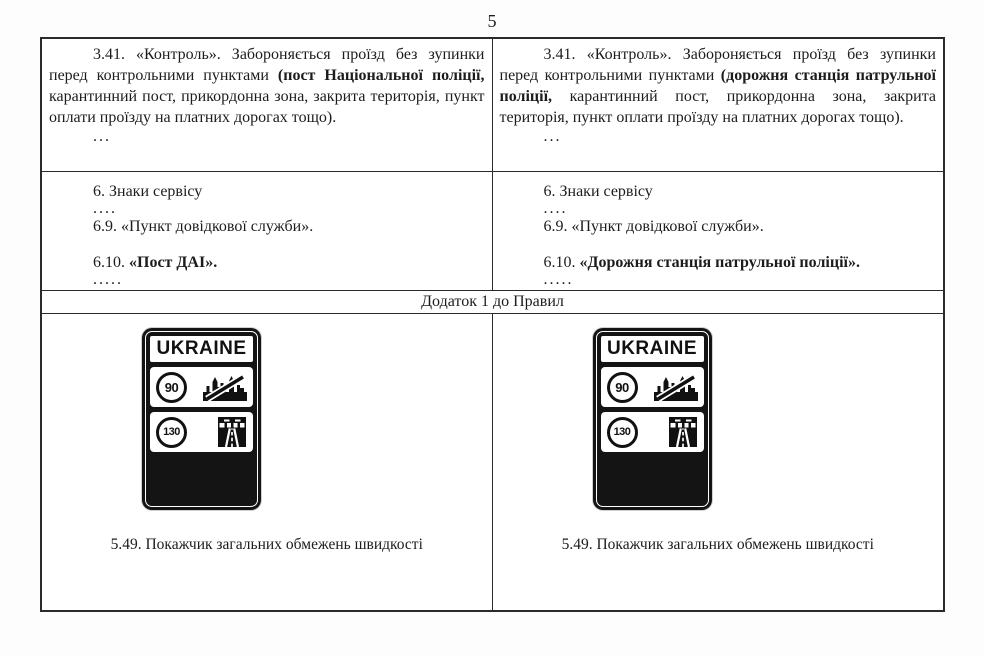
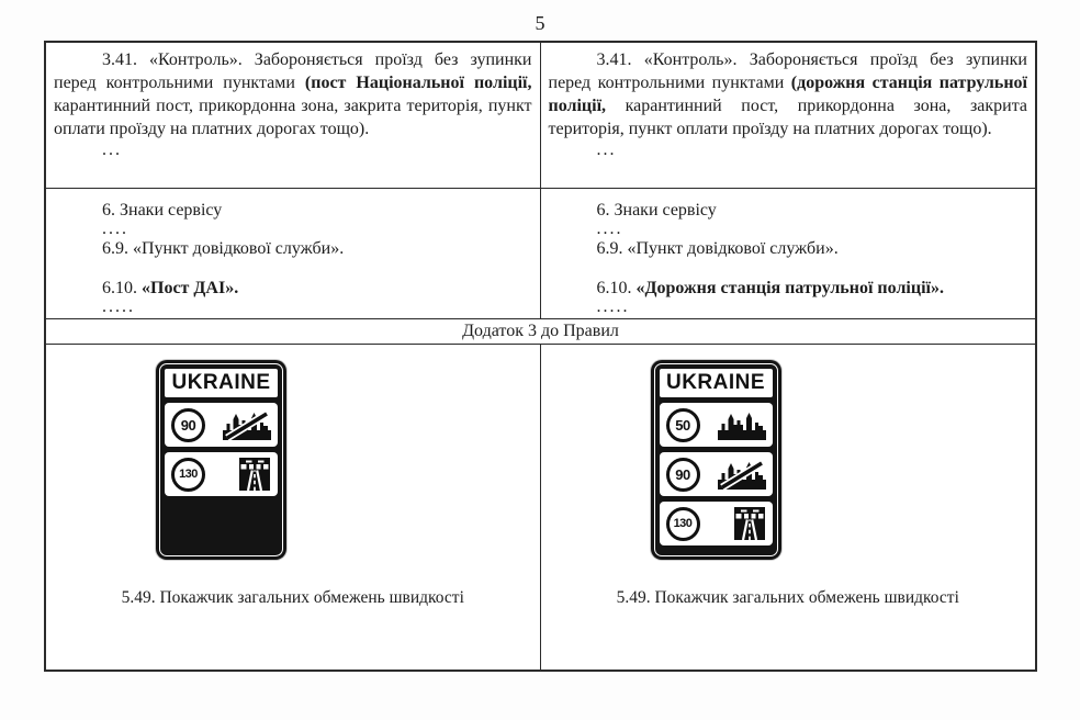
  5
  3.41. «Контроль». Забороняється проїзд без зупинки перед контрольними пунктами (пост Національної поліції, карантинний пост, прикордонна зона, закрита територія, пункт оплати проїзду на платних дорогах тощо).
  ...
  3.41. «Контроль». Забороняється проїзд без зупинки перед контрольними пунктами (дорожня станція патрульної поліції, карантинний пост, прикордонна зона, закрита територія, пункт оплати проїзду на платних дорогах тощо).
  ...
  6. Знаки сервісу
  ....
  6.9. «Пункт довідкової служби».
  6.10. «Пост ДАІ».
  .....
  6. Знаки сервісу
  ....
  6.9. «Пункт довідкової служби».
  6.10. «Дорожня станція патрульної поліції».
  .....
- Додаток 1 до Правил
+ Додаток 3 до Правил
  UKRAINE
  90
  130
  5.49. Покажчик загальних обмежень швидкості
  UKRAINE
+ 50
  90
  130
  5.49. Покажчик загальних обмежень швидкості
